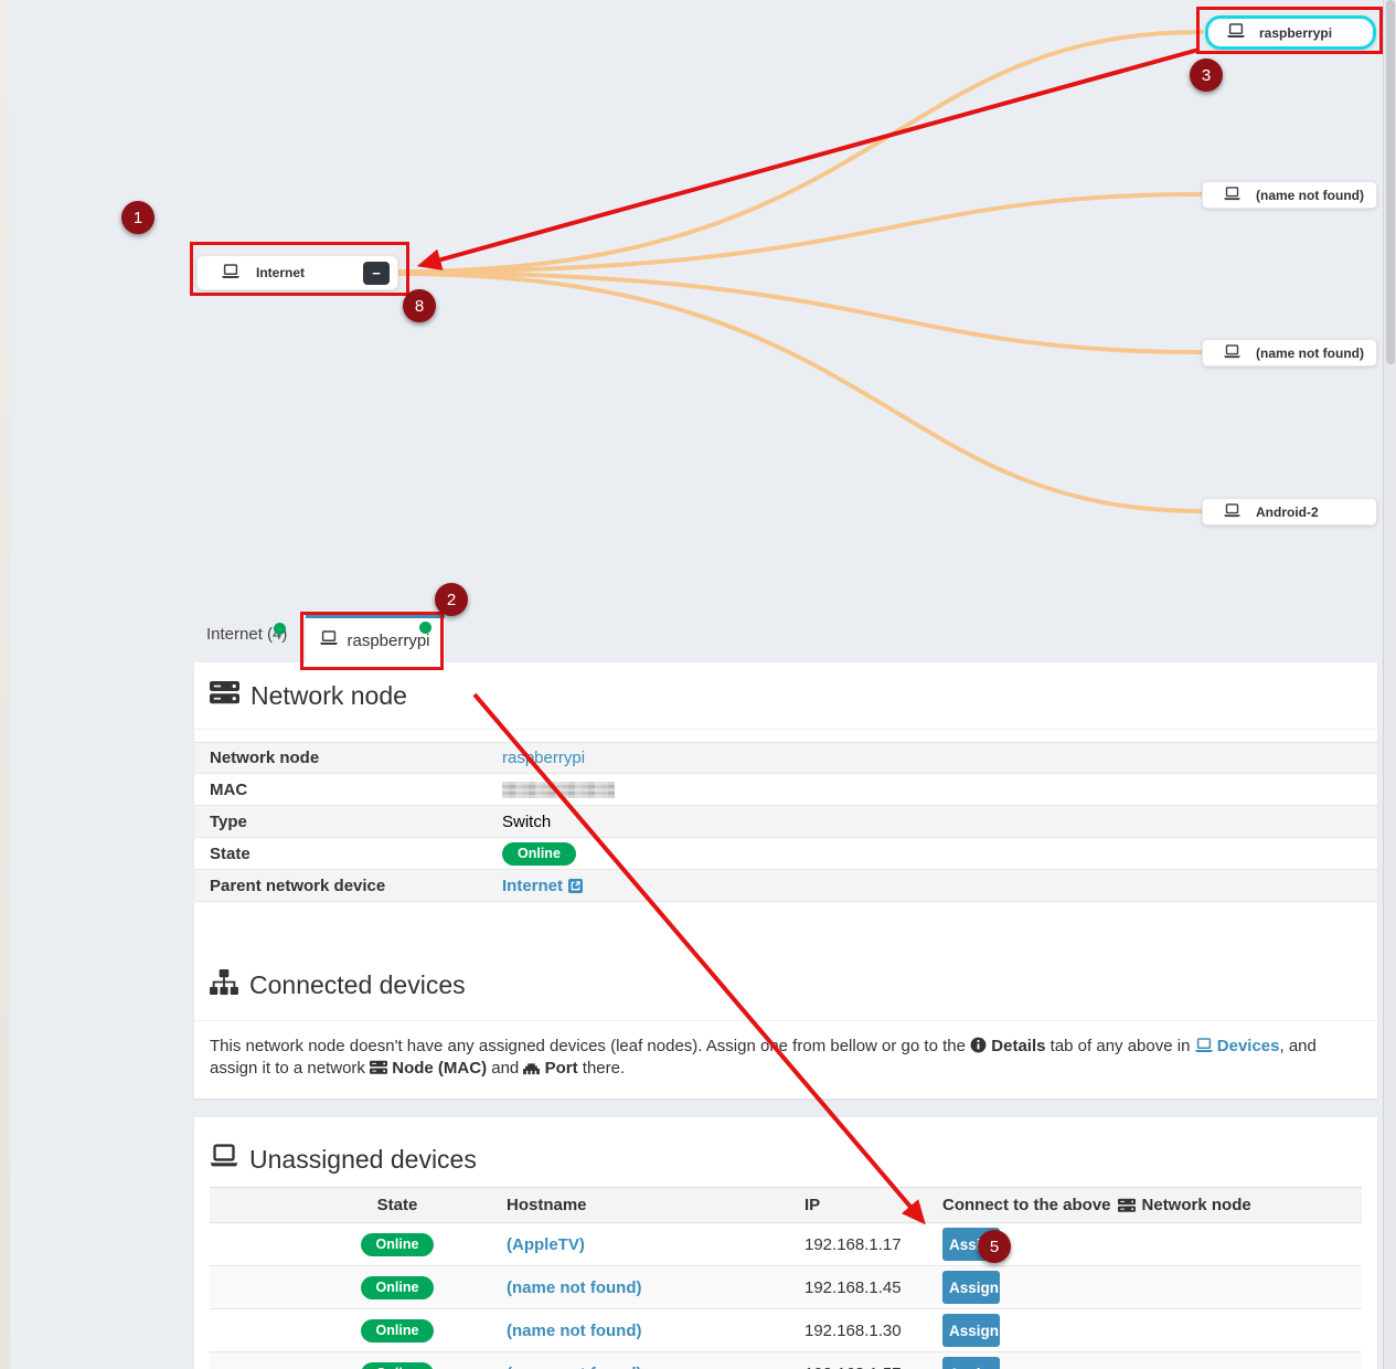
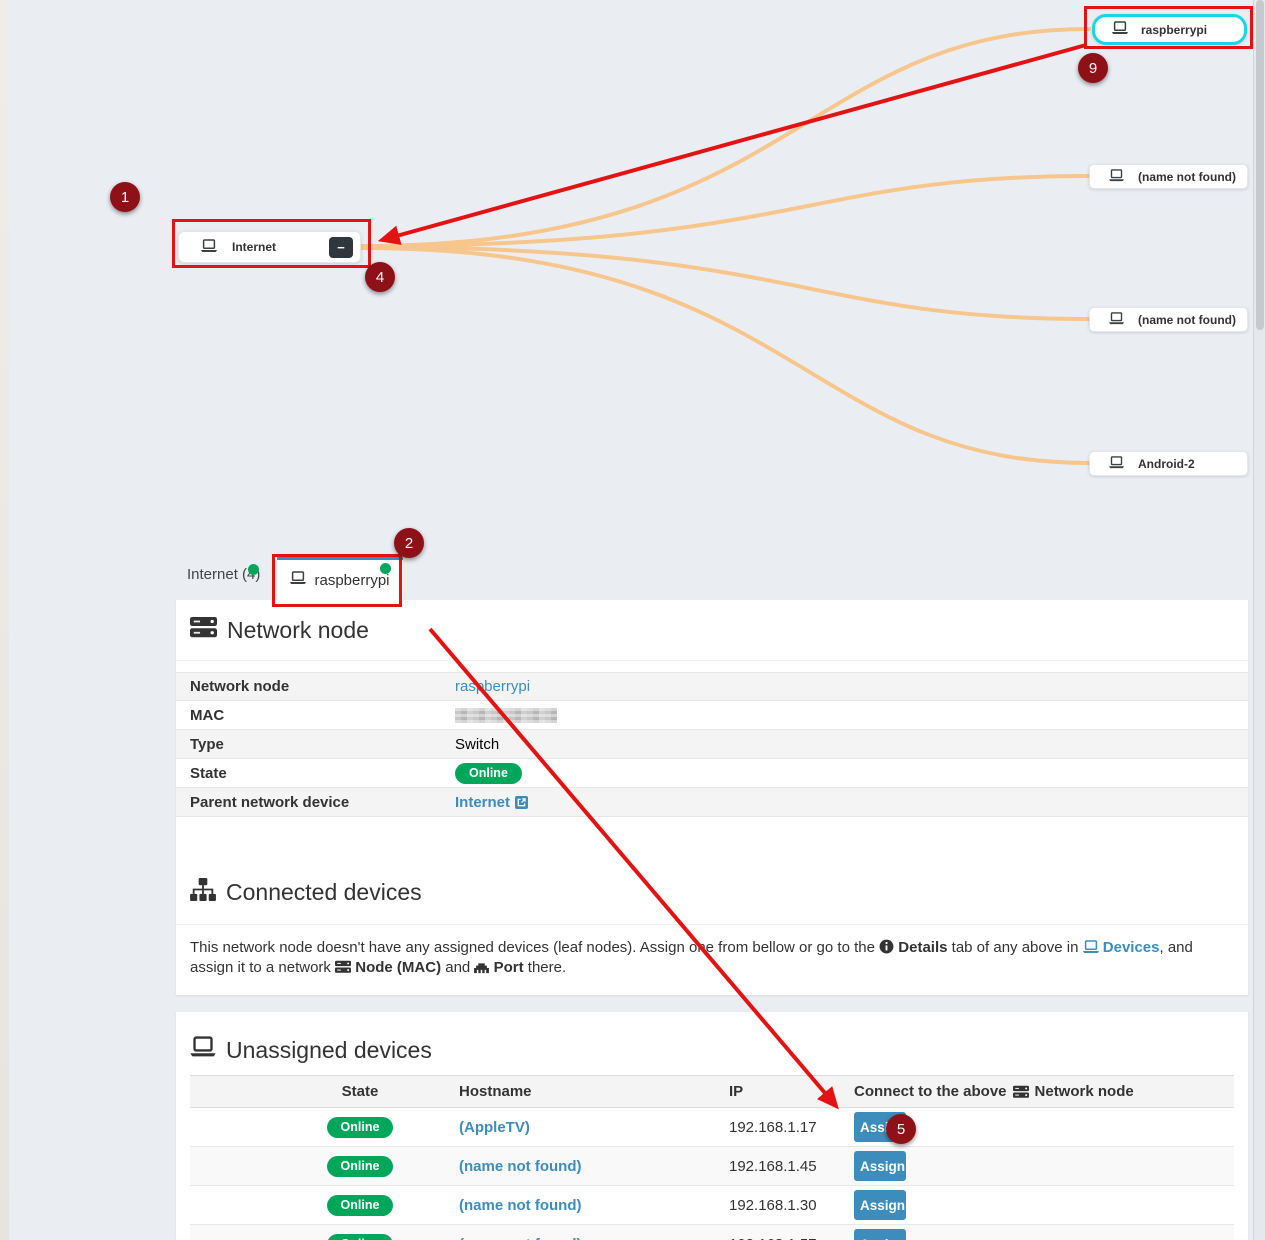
  Internet
  −
  raspberrypi
  (name not found)
  (name not found)
  Android-2
  Internet ()
  raspberrypi
  Network node
  Network node
  rasberrypi
  MAC
  Type
  Switch
  State
  Online
  Parent network device
  Internet
  Connected devices
  This network node doesn't have any assigned devices (leaf nodes). Assign oe from bellow or go to the Details tab of any above in Devices, and assign it to a network Node (MAC) and Port there.
  Unassigned devices
  State
  Hostname
  IP
  Connect to the above
  Network node
  Online
  (AppleTV)
  192.168.1.17
  Online
  (name not found)
  192.168.1.45
  Assign
  Online
  (name not found)
  192.168.1.30
  Assign
  1
  2
- 3
+ 9
- 8
+ 4
  5
